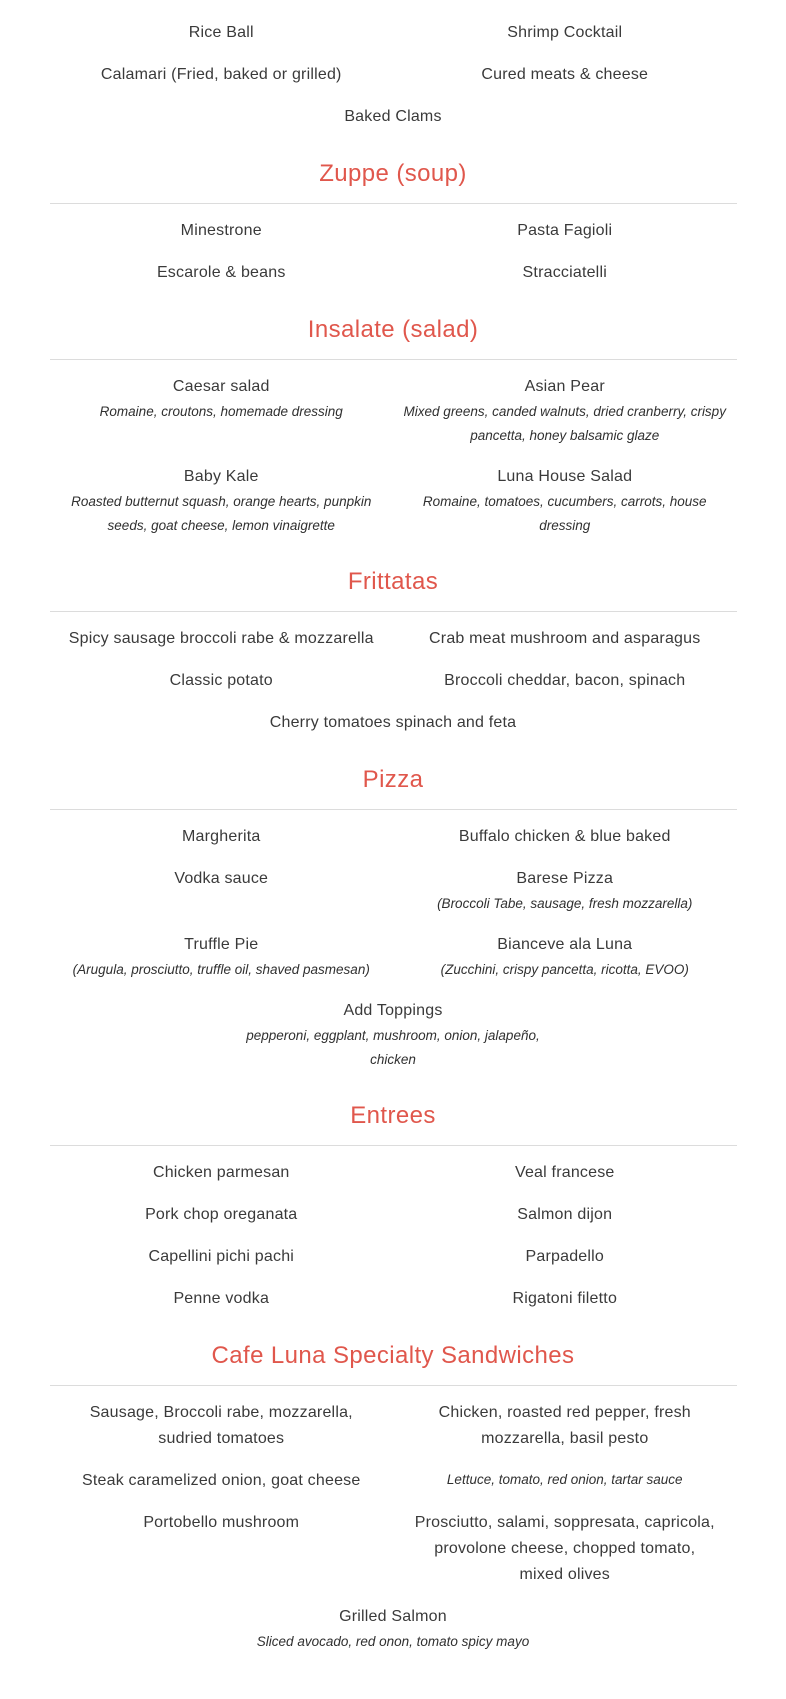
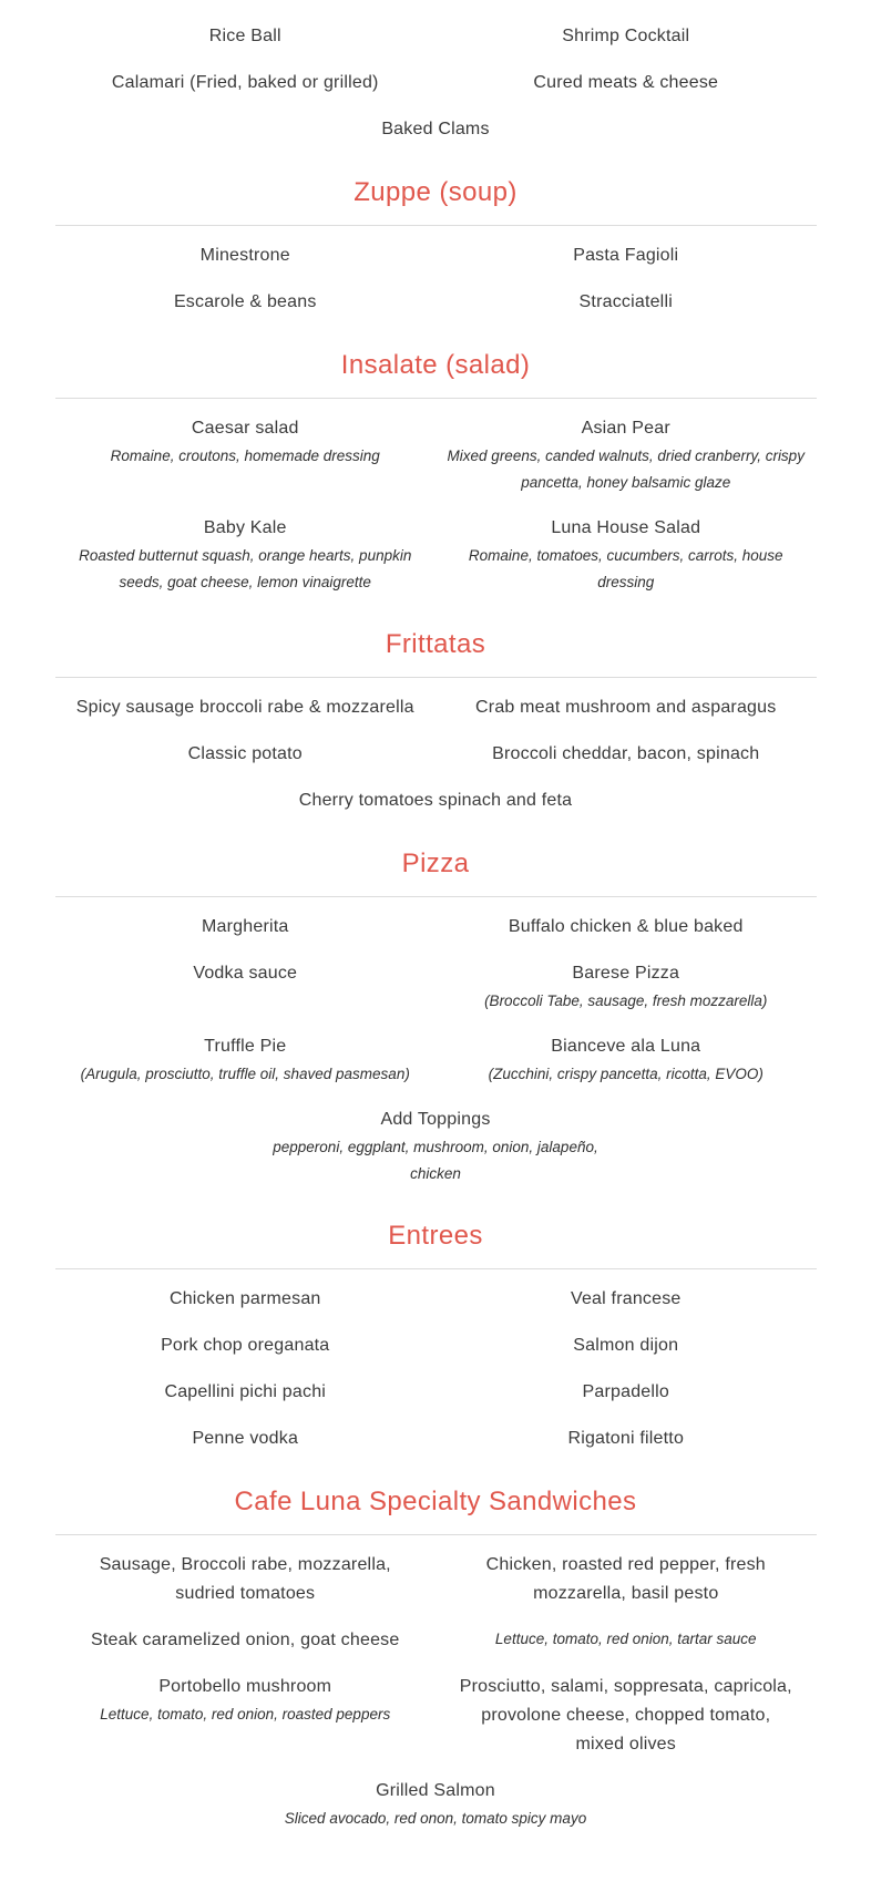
  Rice Ball
  Shrimp Cocktail
  Calamari (Fried, baked or grilled)
  Cured meats & cheese
  Baked Clams
  Zuppe (soup)
  Minestrone
  Pasta Fagioli
  Escarole & beans
  Stracciatelli
  Insalate (salad)
  Caesar salad
  Romaine, croutons, homemade dressing
  Asian Pear
  Mixed greens, canded walnuts, dried cranberry, crispy pancetta, honey balsamic glaze
  Baby Kale
  Roasted butternut squash, orange hearts, punpkin seeds, goat cheese, lemon vinaigrette
  Luna House Salad
  Romaine, tomatoes, cucumbers, carrots, house dressing
  Frittatas
  Spicy sausage broccoli rabe & mozzarella
  Crab meat mushroom and asparagus
  Classic potato
  Broccoli cheddar, bacon, spinach
  Cherry tomatoes spinach and feta
  Pizza
  Margherita
  Buffalo chicken & blue baked
  Vodka sauce
  Barese Pizza
  (Broccoli Tabe, sausage, fresh mozzarella)
  Truffle Pie
  (Arugula, prosciutto, truffle oil, shaved pasmesan)
  Bianceve ala Luna
  (Zucchini, crispy pancetta, ricotta, EVOO)
  Add Toppings
  pepperoni, eggplant, mushroom, onion, jalapeño, chicken
  Entrees
  Chicken parmesan
  Veal francese
  Pork chop oreganata
  Salmon dijon
  Capellini pichi pachi
  Parpadello
  Penne vodka
  Rigatoni filetto
  Cafe Luna Specialty Sandwiches
  Sausage, Broccoli rabe, mozzarella, sudried tomatoes
  Chicken, roasted red pepper, fresh mozzarella, basil pesto
  Steak caramelized onion, goat cheese
  Lettuce, tomato, red onion, tartar sauce
  Portobello mushroom
+ Lettuce, tomato, red onion, roasted peppers
  Prosciutto, salami, soppresata, capricola, provolone cheese, chopped tomato, mixed olives
  Grilled Salmon
  Sliced avocado, red onon, tomato spicy mayo
